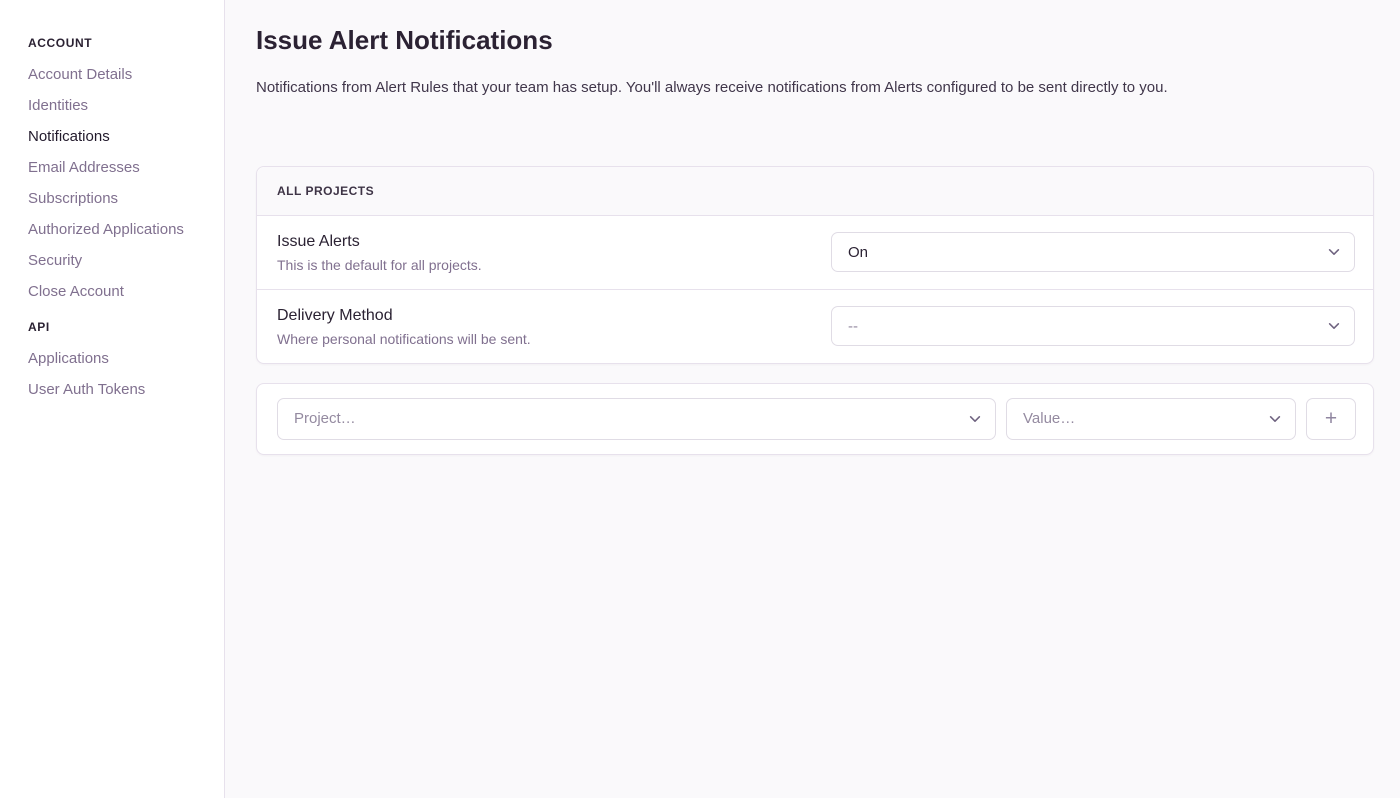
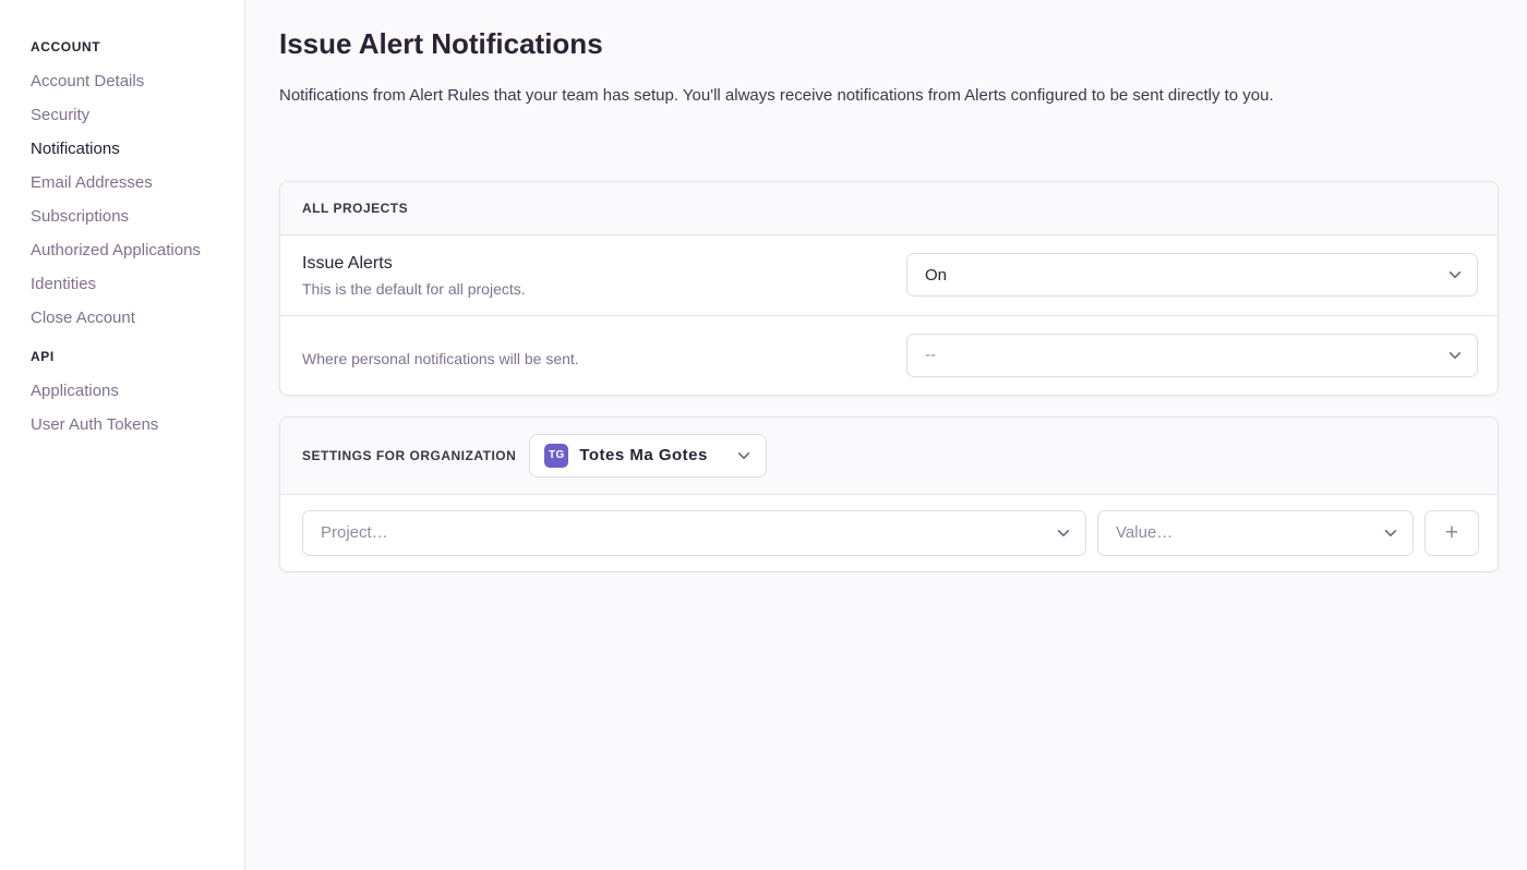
  ACCOUNT
  Account Details
- Identities
+ Security
  Notifications
  Email Addresses
  Subscriptions
  Authorized Applications
- Security
+ Identities
  Close Account
  API
  Applications
  User Auth Tokens
  Issue Alert Notifications
  Notifications from Alert Rules that your team has setup. You'll always receive notifications from Alerts configured to be sent directly to you.
  ALL PROJECTS
  Issue Alerts
  This is the default for all projects.
  On
- Delivery Method
  Where personal notifications will be sent.
  --
+ SETTINGS FOR ORGANIZATION
+ TG
+ Totes Ma Gotes
  Project…
  Value…
  +
